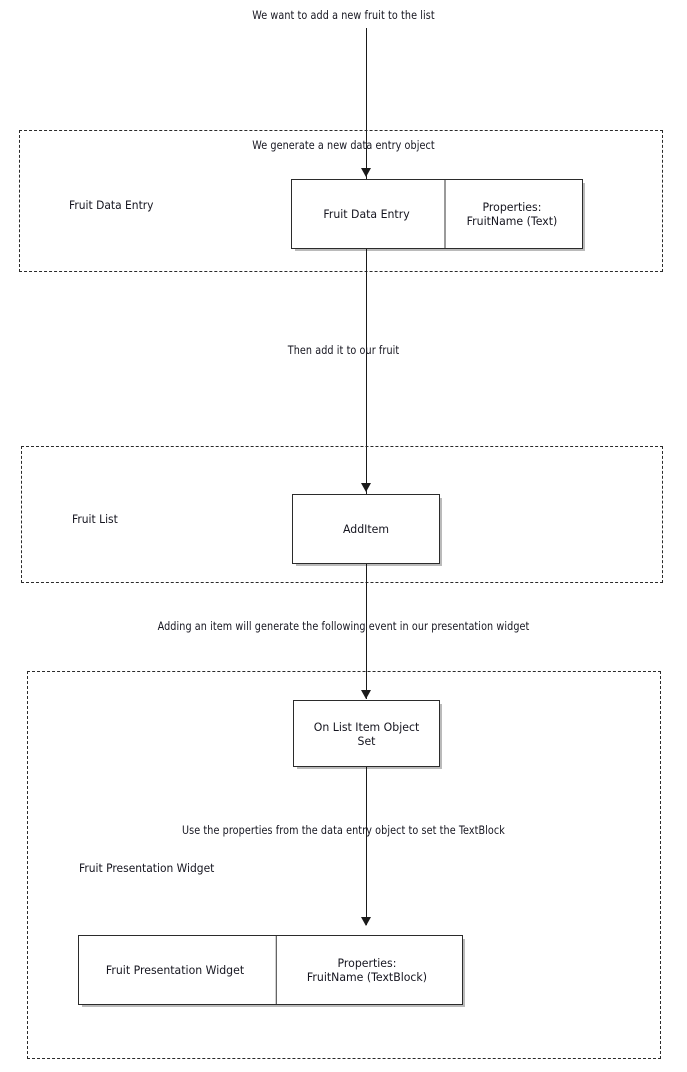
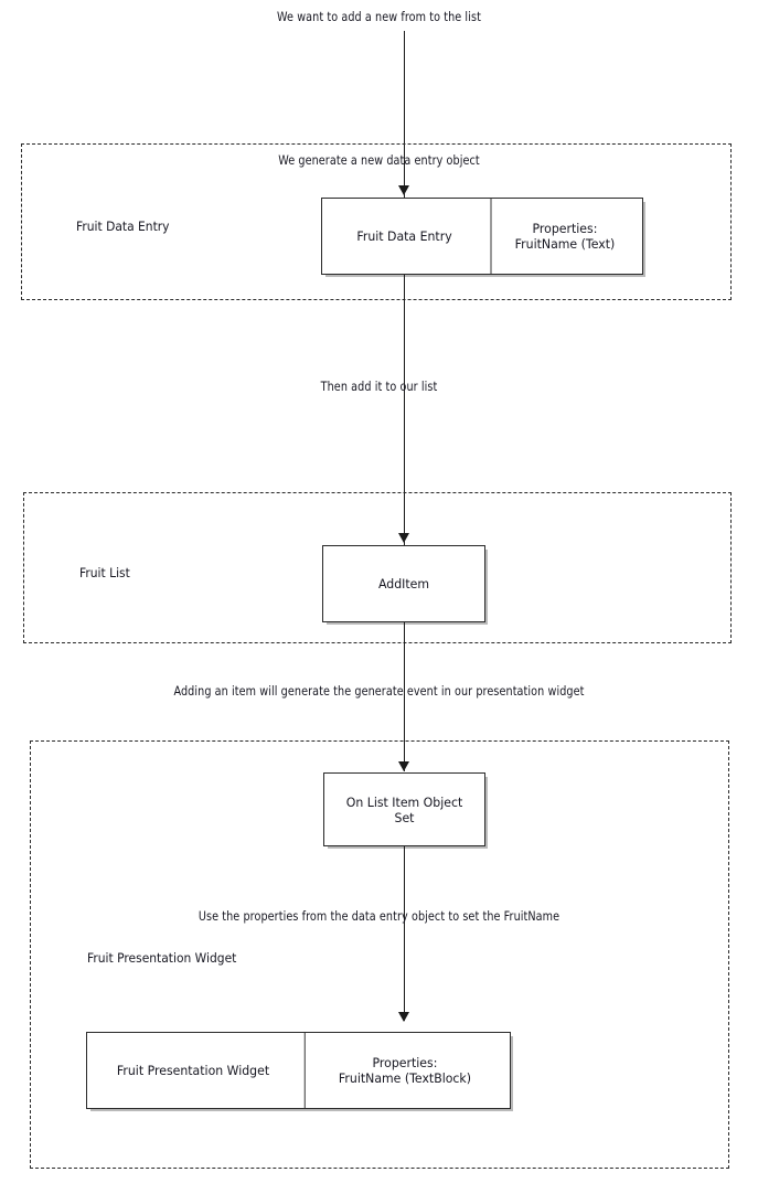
- We want to add a new fruit to the list
+ We want to add a new from to the list
  Fruit Data Entry
  We generate a new data entry object
  Fruit Data Entry
  Properties:
  FruitName (Text)
- Then add it to our fruit
+ Then add it to our list
  Fruit List
  AddItem
- Adding an item will generate the following event in our presentation widget
+ Adding an item will generate the generate event in our presentation widget
  Fruit Presentation Widget
  On List Item Object Set
- Use the properties from the data entry object to set the TextBlock
+ Use the properties from the data entry object to set the FruitName
  Fruit Presentation Widget
  Properties:
  FruitName (TextBlock)
